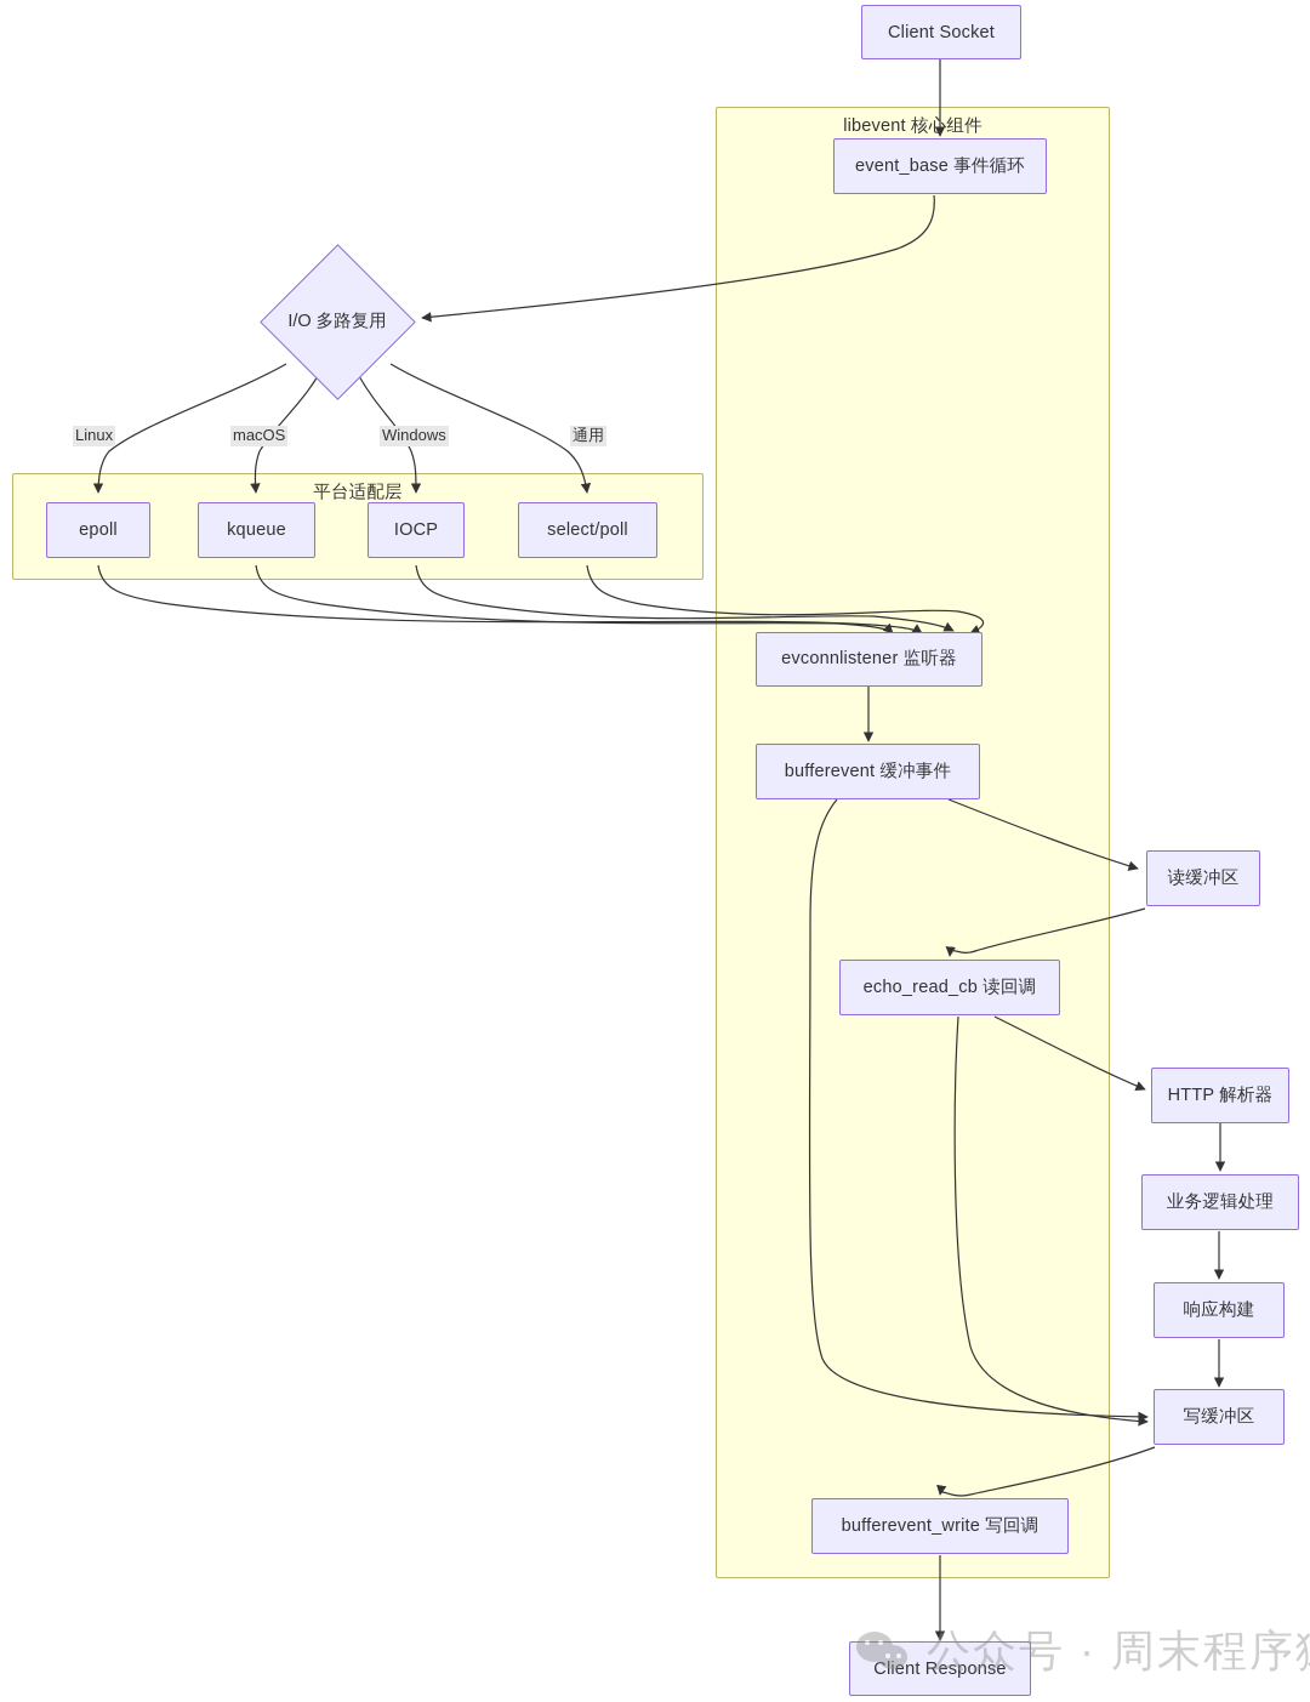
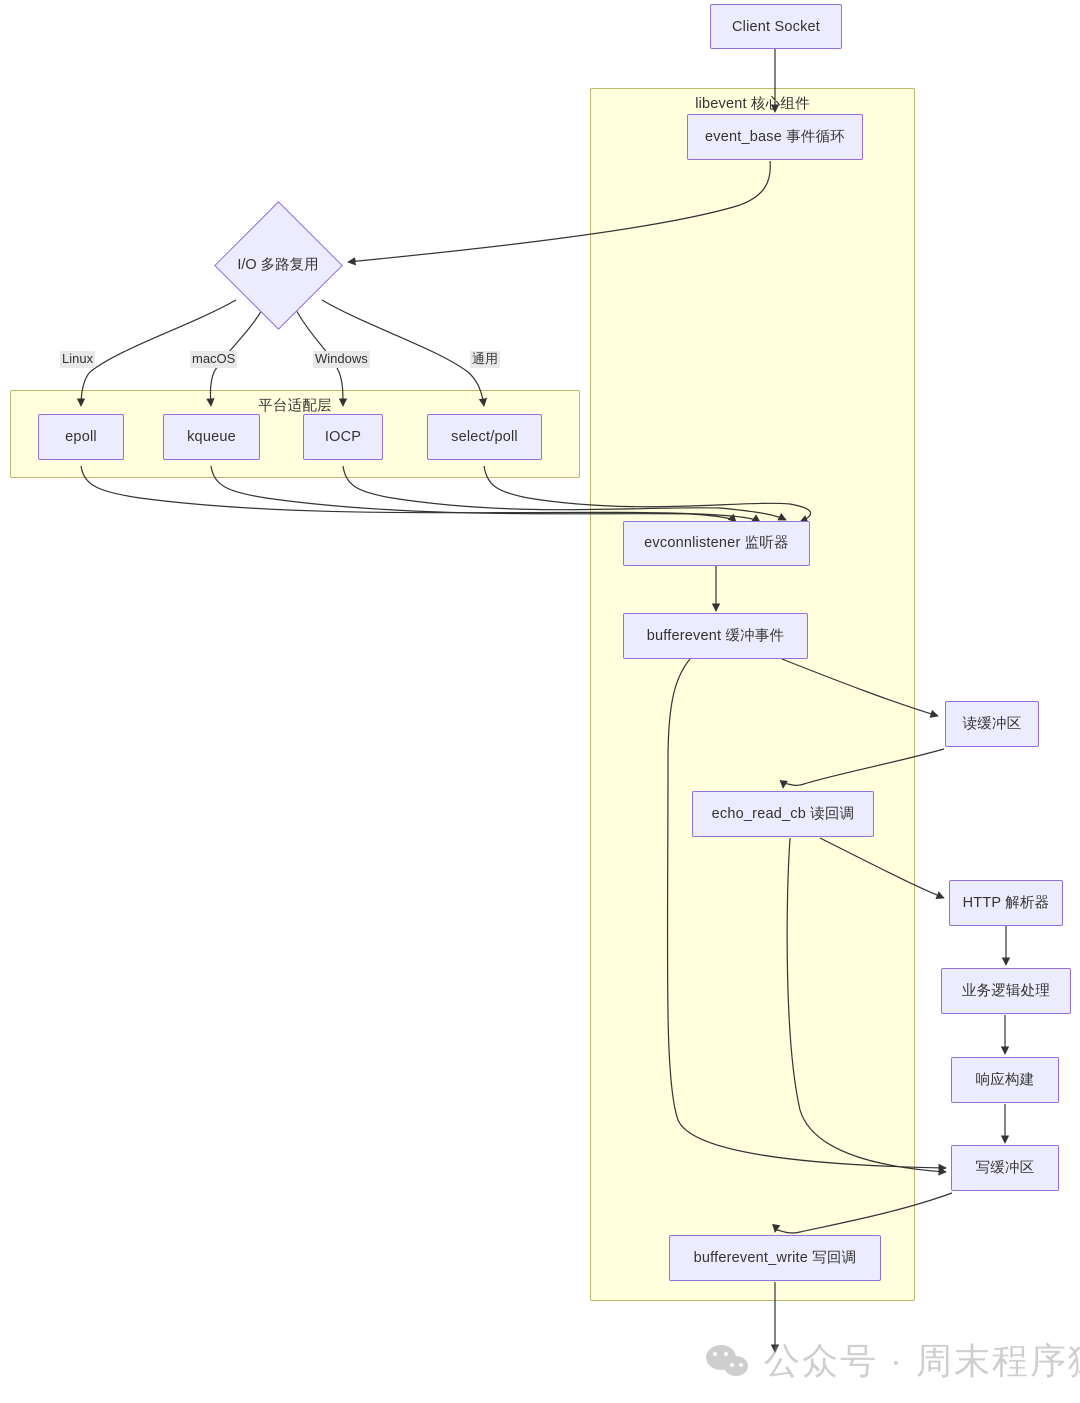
  libevent 核心组件
  平台适配层
  Client Socket
  event_base 事件循环
  I/O 多路复用
  epoll
  kqueue
  IOCP
  select/poll
  evconnlistener 监听器
  bufferevent 缓冲事件
  读缓冲区
  echo_read_cb 读回调
  HTTP 解析器
  业务逻辑处理
  响应构建
  写缓冲区
  bufferevent_write 写回调
- Client Response
  Linux
  macOS
  Windows
  通用
  公众号 · 周末程序
